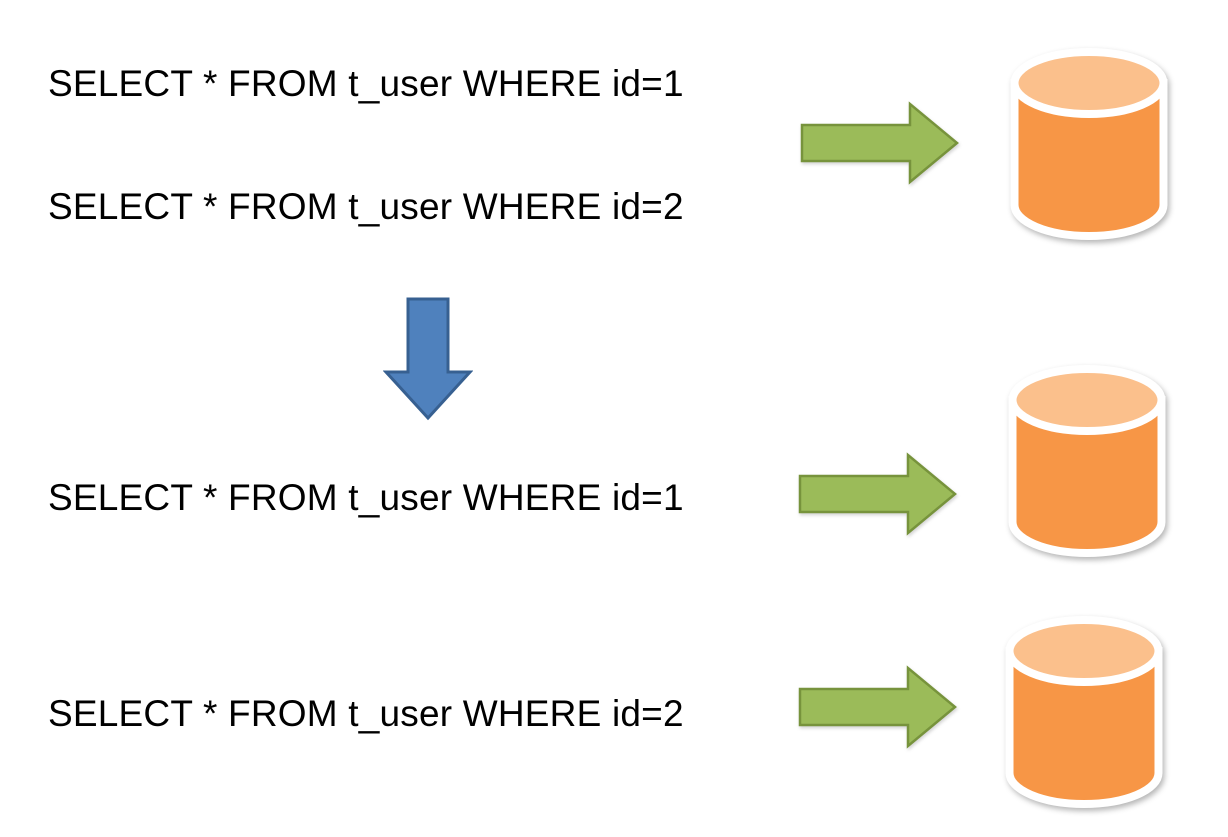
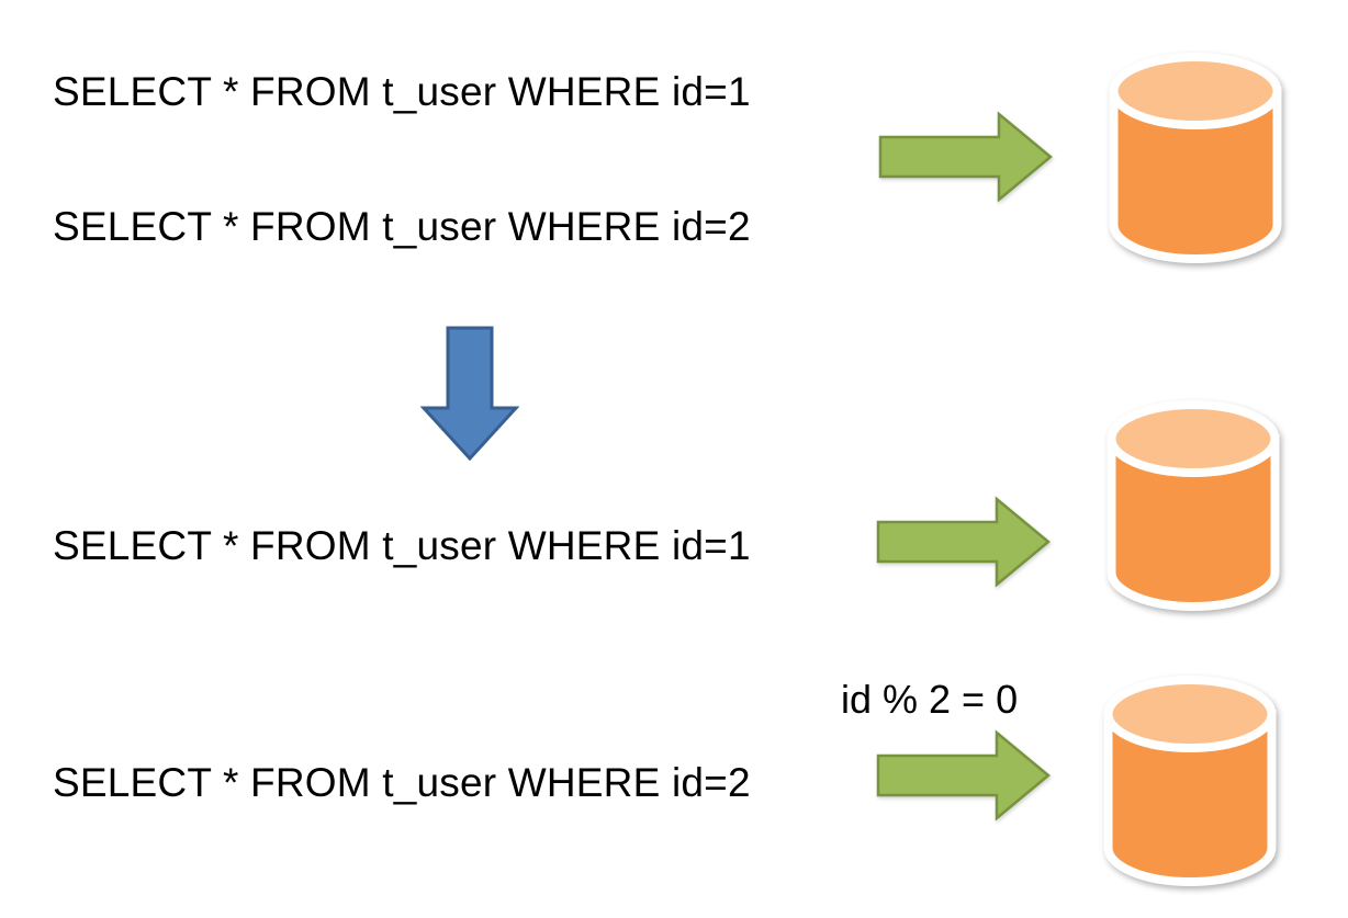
  SELECT * FROM t_user WHERE id=1
  SELECT * FROM t_user WHERE id=2
  SELECT * FROM t_user WHERE id=1
+ id % 2 = 0
  SELECT * FROM t_user WHERE id=2
